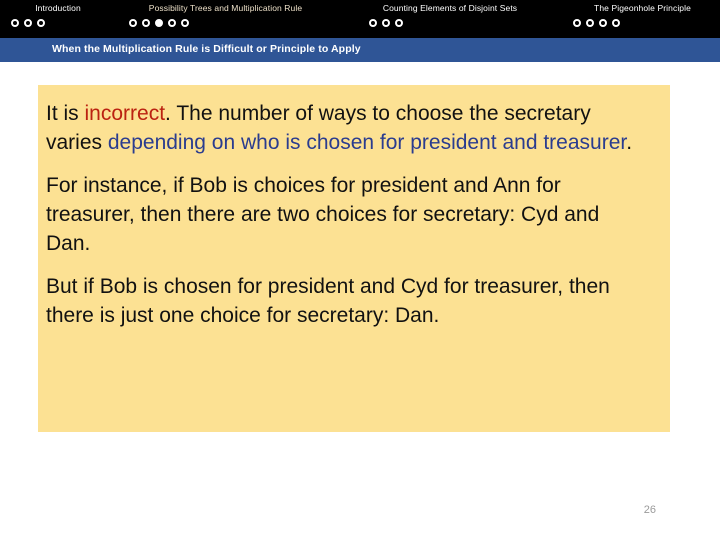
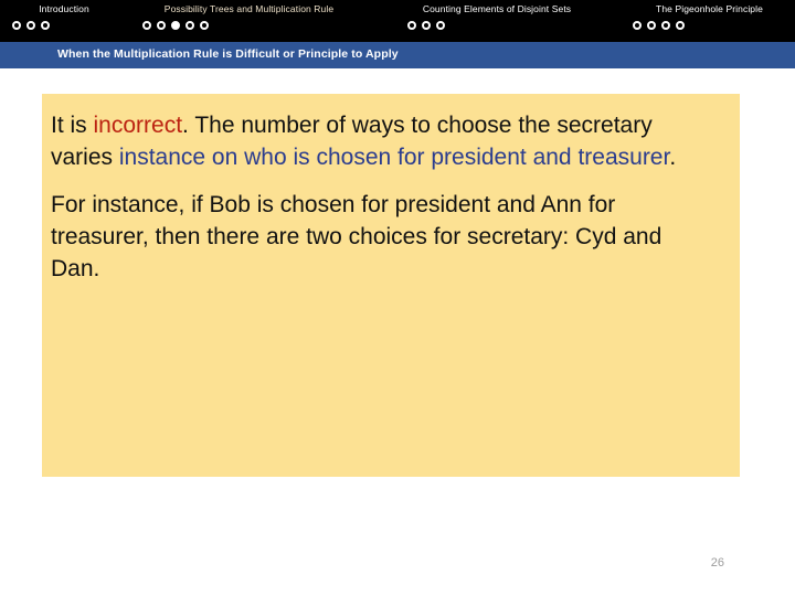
  Introduction
  Possibility Trees and Multiplication Rule
  Counting Elements of Disjoint Sets
  The Pigeonhole Principle
  When the Multiplication Rule is Difficult or Principle to Apply
- It is incorrect. The number of ways to choose the secretary varies depending on who is chosen for president and treasurer.
+ It is incorrect. The number of ways to choose the secretary varies instance on who is chosen for president and treasurer.
- For instance, if Bob is choices for president and Ann for treasurer, then there are two choices for secretary: Cyd and Dan.
+ For instance, if Bob is chosen for president and Ann for treasurer, then there are two choices for secretary: Cyd and Dan.
- But if Bob is chosen for president and Cyd for treasurer, then there is just one choice for secretary: Dan.
  26
